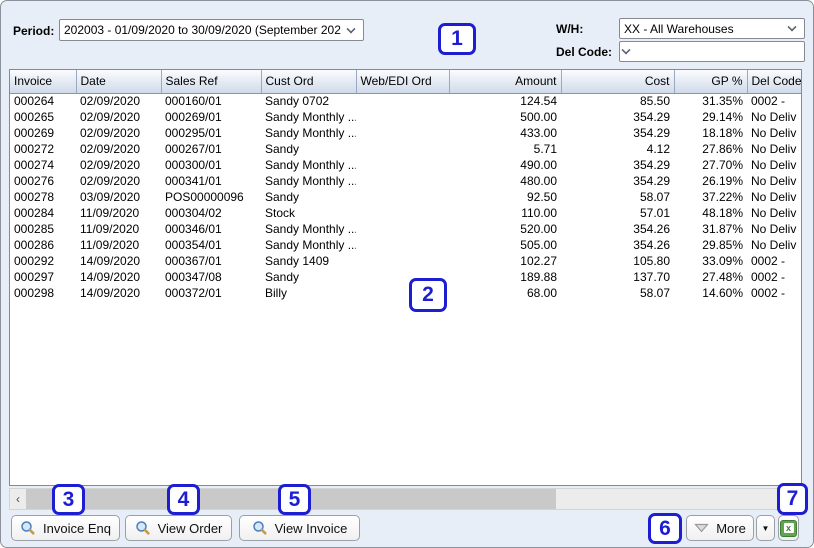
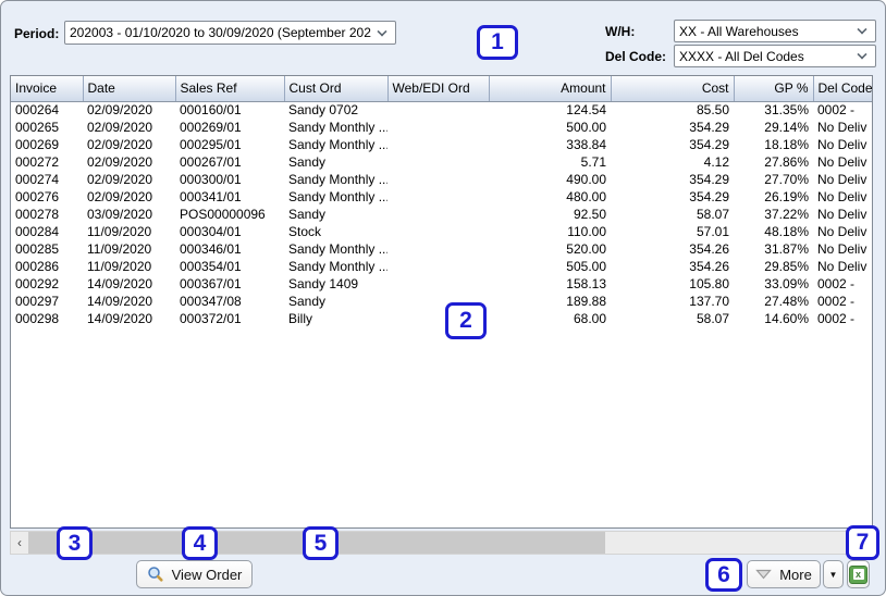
  Period:
- 202003 - 01/09/2020 to 30/09/2020 (September 202
+ 202003 - 01/10/2020 to 30/09/2020 (September 202
  W/H:
  XX - All Warehouses
  Del Code:
+ XXXX - All Del Codes
  Invoice	Date	Sales Ref	Cust Ord	Web/EDI Ord	Amount	Cost	GP %	Del Code
  000264	02/09/2020	000160/01	Sandy 0702		124.54	85.50	31.35%	0002 -
  000265	02/09/2020	000269/01	Sandy Monthly ..		500.00	354.29	29.14%	No Deliv
- 000269	02/09/2020	000295/01	Sandy Monthly ..		433.00	354.29	18.18%	No Deliv
+ 000269	02/09/2020	000295/01	Sandy Monthly ..		338.84	354.29	18.18%	No Deliv
  000272	02/09/2020	000267/01	Sandy		5.71	4.12	27.86%	No Deliv
  000274	02/09/2020	000300/01	Sandy Monthly ..		490.00	354.29	27.70%	No Deliv
  000276	02/09/2020	000341/01	Sandy Monthly ..		480.00	354.29	26.19%	No Deliv
  000278	03/09/2020	POS00000096	Sandy		92.50	58.07	37.22%	No Deliv
- 000284	11/09/2020	000304/02	Stock		110.00	57.01	48.18%	No Deliv
+ 000284	11/09/2020	000304/01	Stock		110.00	57.01	48.18%	No Deliv
  000285	11/09/2020	000346/01	Sandy Monthly ..		520.00	354.26	31.87%	No Deliv
  000286	11/09/2020	000354/01	Sandy Monthly ..		505.00	354.26	29.85%	No Deliv
- 000292	14/09/2020	000367/01	Sandy 1409		102.27	105.80	33.09%	0002 -
+ 000292	14/09/2020	000367/01	Sandy 1409		158.13	105.80	33.09%	0002 -
  000297	14/09/2020	000347/08	Sandy		189.88	137.70	27.48%	0002 -
  000298	14/09/2020	000372/01	Billy		68.00	58.07	14.60%	0002 -
  ‹
- Invoice Enq
  View Order
- View Invoice
  More
  ▼
  x
  1
  2
  3
  4
  5
  6
  7
